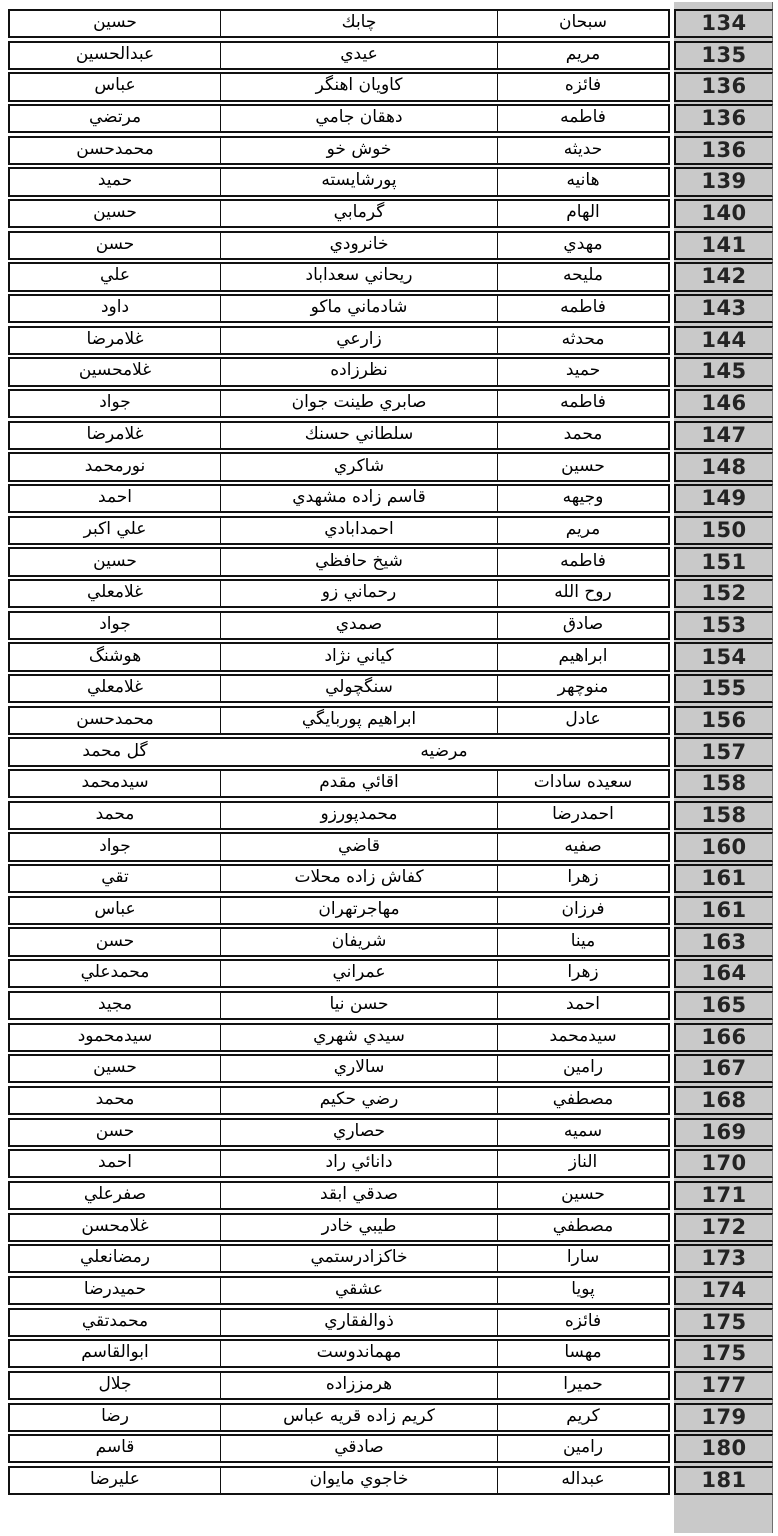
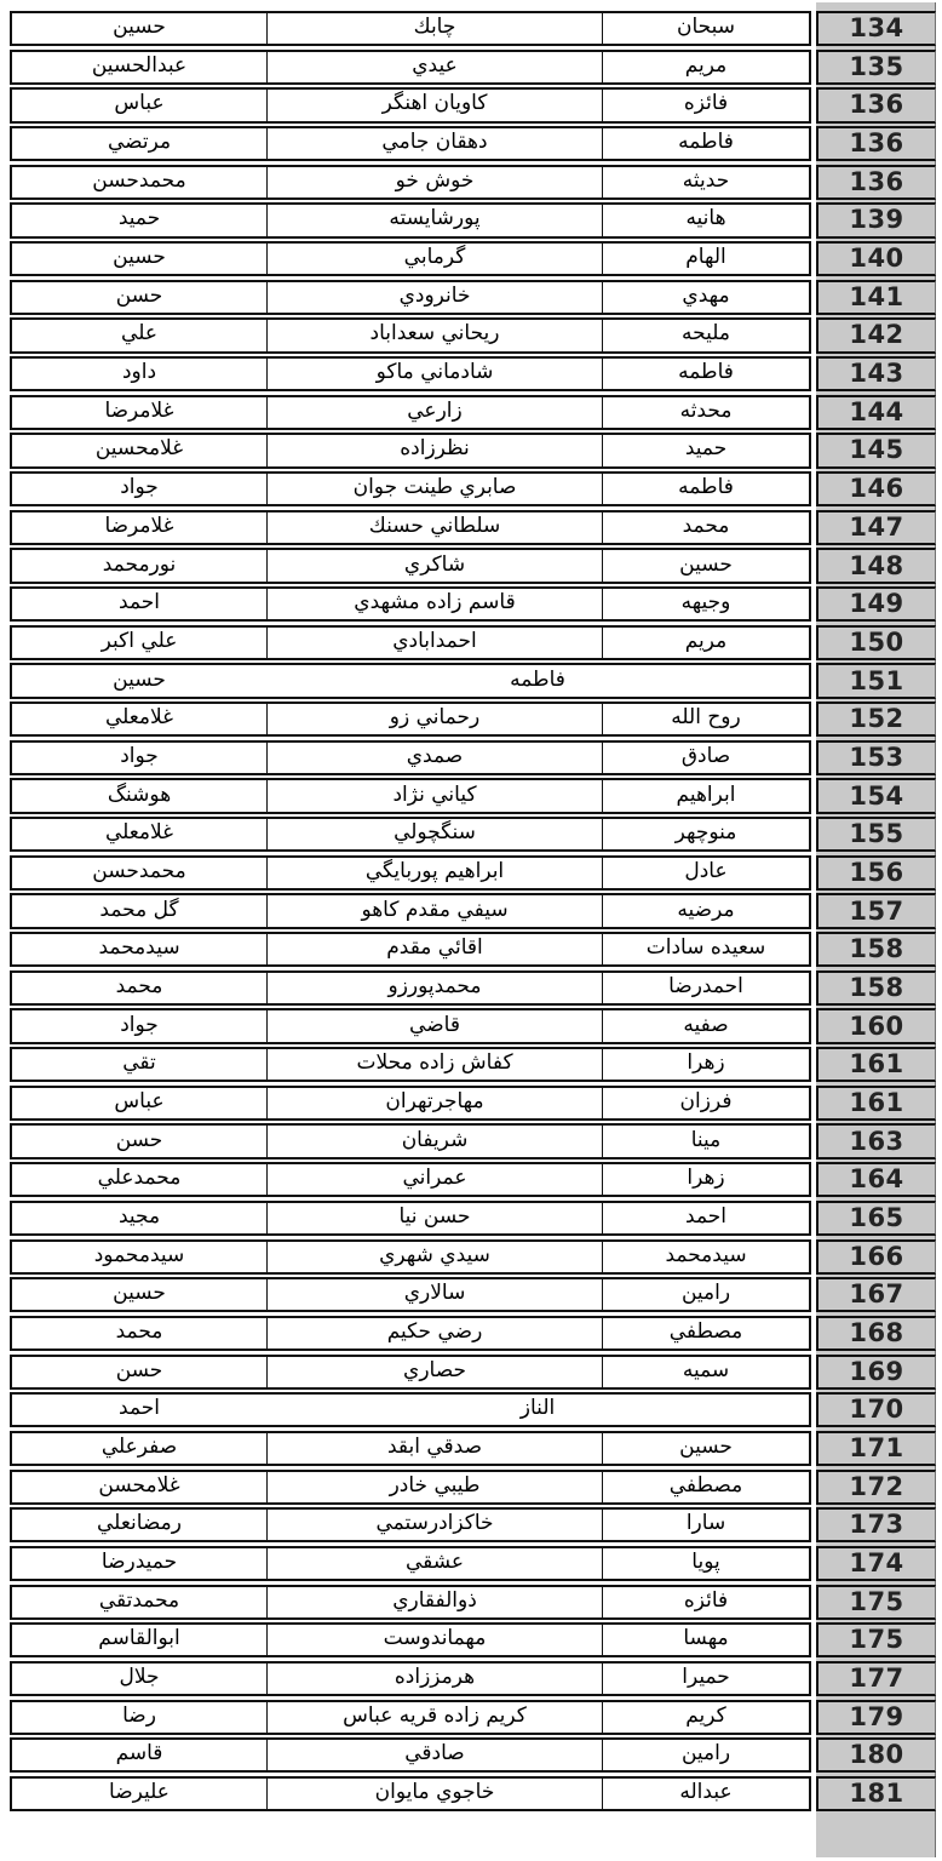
  حسين
  چابك
  سبحان
  134
  عبدالحسين
  عيدي
  مريم
  135
  عباس
  كاويان اهنگر
  فائزه
  136
  مرتضي
  دهقان جامي
  فاطمه
  136
  محمدحسن
  خوش خو
  حديثه
  136
  حميد
  پورشايسته
  هانيه
  139
  حسين
  گرمابي
  الهام
  140
  حسن
  خانرودي
  مهدي
  141
  علي
  ريحاني سعداباد
  مليحه
  142
  داود
  شادماني ماكو
  فاطمه
  143
  غلامرضا
  زارعي
  محدثه
  144
  غلامحسين
  نظرزاده
  حميد
  145
  جواد
  صابري طينت جوان
  فاطمه
  146
  غلامرضا
  سلطاني حسنك
  محمد
  147
  نورمحمد
  شاكري
  حسين
  148
  احمد
  قاسم زاده مشهدي
  وجيهه
  149
  علي اكبر
  احمدابادي
  مريم
  150
  حسين
- شيخ حافظي
  فاطمه
  151
  غلامعلي
  رحماني زو
  روح الله
  152
  جواد
  صمدي
  صادق
  153
  هوشنگ
  كياني نژاد
  ابراهيم
  154
  غلامعلي
  سنگچولي
  منوچهر
  155
  محمدحسن
  ابراهيم پوربايگي
  عادل
  156
  گل محمد
+ سيفي مقدم كاهو
  مرضيه
  157
  سيدمحمد
  اقائي مقدم
  سعيده سادات
  158
  محمد
  محمدپورزو
  احمدرضا
  158
  جواد
  قاضي
  صفيه
  160
  تقي
  كفاش زاده محلات
  زهرا
  161
  عباس
  مهاجرتهران
  فرزان
  161
  حسن
  شريفان
  مينا
  163
  محمدعلي
  عمراني
  زهرا
  164
  مجيد
  حسن نيا
  احمد
  165
  سيدمحمود
  سيدي شهري
  سيدمحمد
  166
  حسين
  سالاري
  رامين
  167
  محمد
  رضي حكيم
  مصطفي
  168
  حسن
  حصاري
  سميه
  169
  احمد
- دانائي راد
  الناز
  170
  صفرعلي
  صدقي ابقد
  حسين
  171
  غلامحسن
  طيبي خادر
  مصطفي
  172
  رمضانعلي
  خاكزادرستمي
  سارا
  173
  حميدرضا
  عشقي
  پويا
  174
  محمدتقي
  ذوالفقاري
  فائزه
  175
  ابوالقاسم
  مهماندوست
  مهسا
  175
  جلال
  هرمززاده
  حميرا
  177
  رضا
  كريم زاده قريه عباس
  كريم
  179
  قاسم
  صادقي
  رامين
  180
  عليرضا
  خاجوي مايوان
  عبداله
  181
